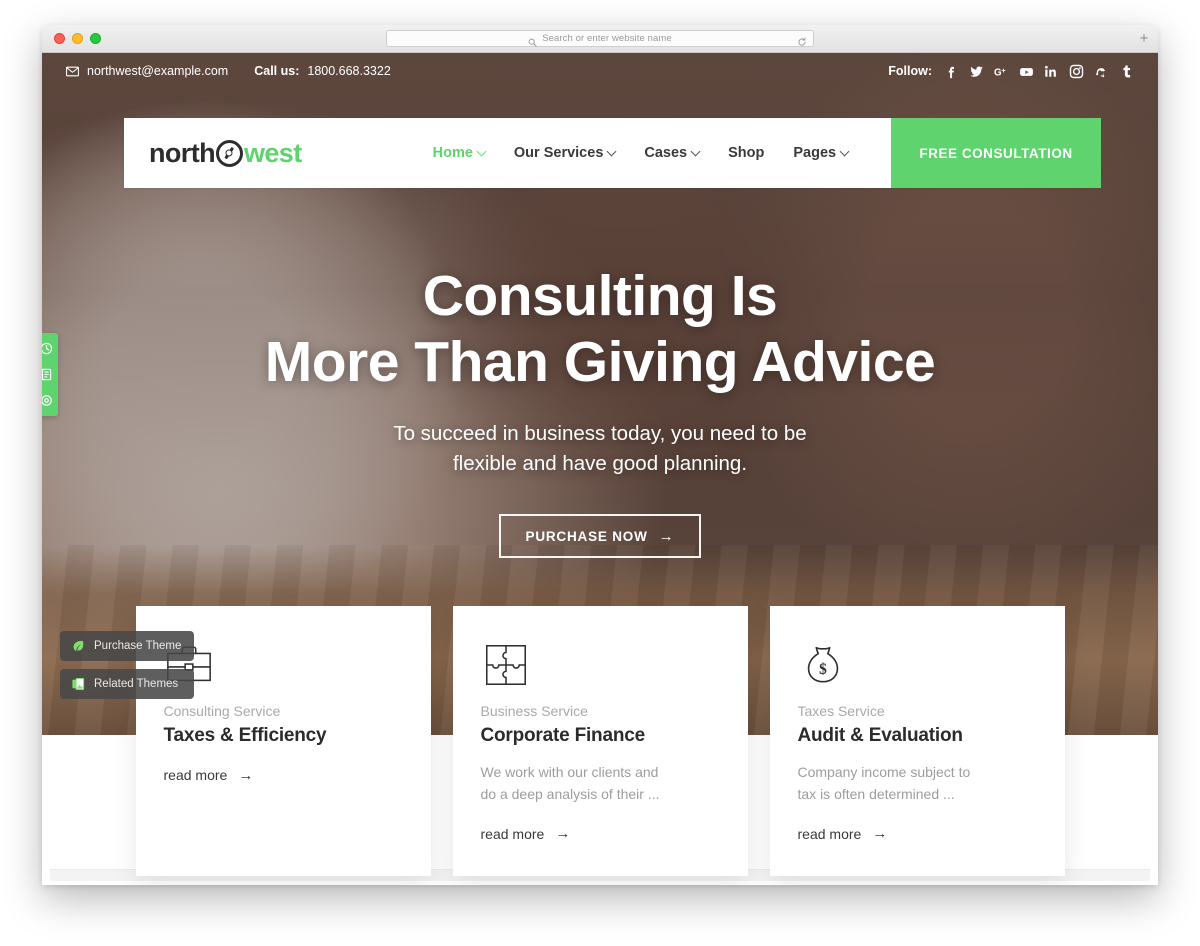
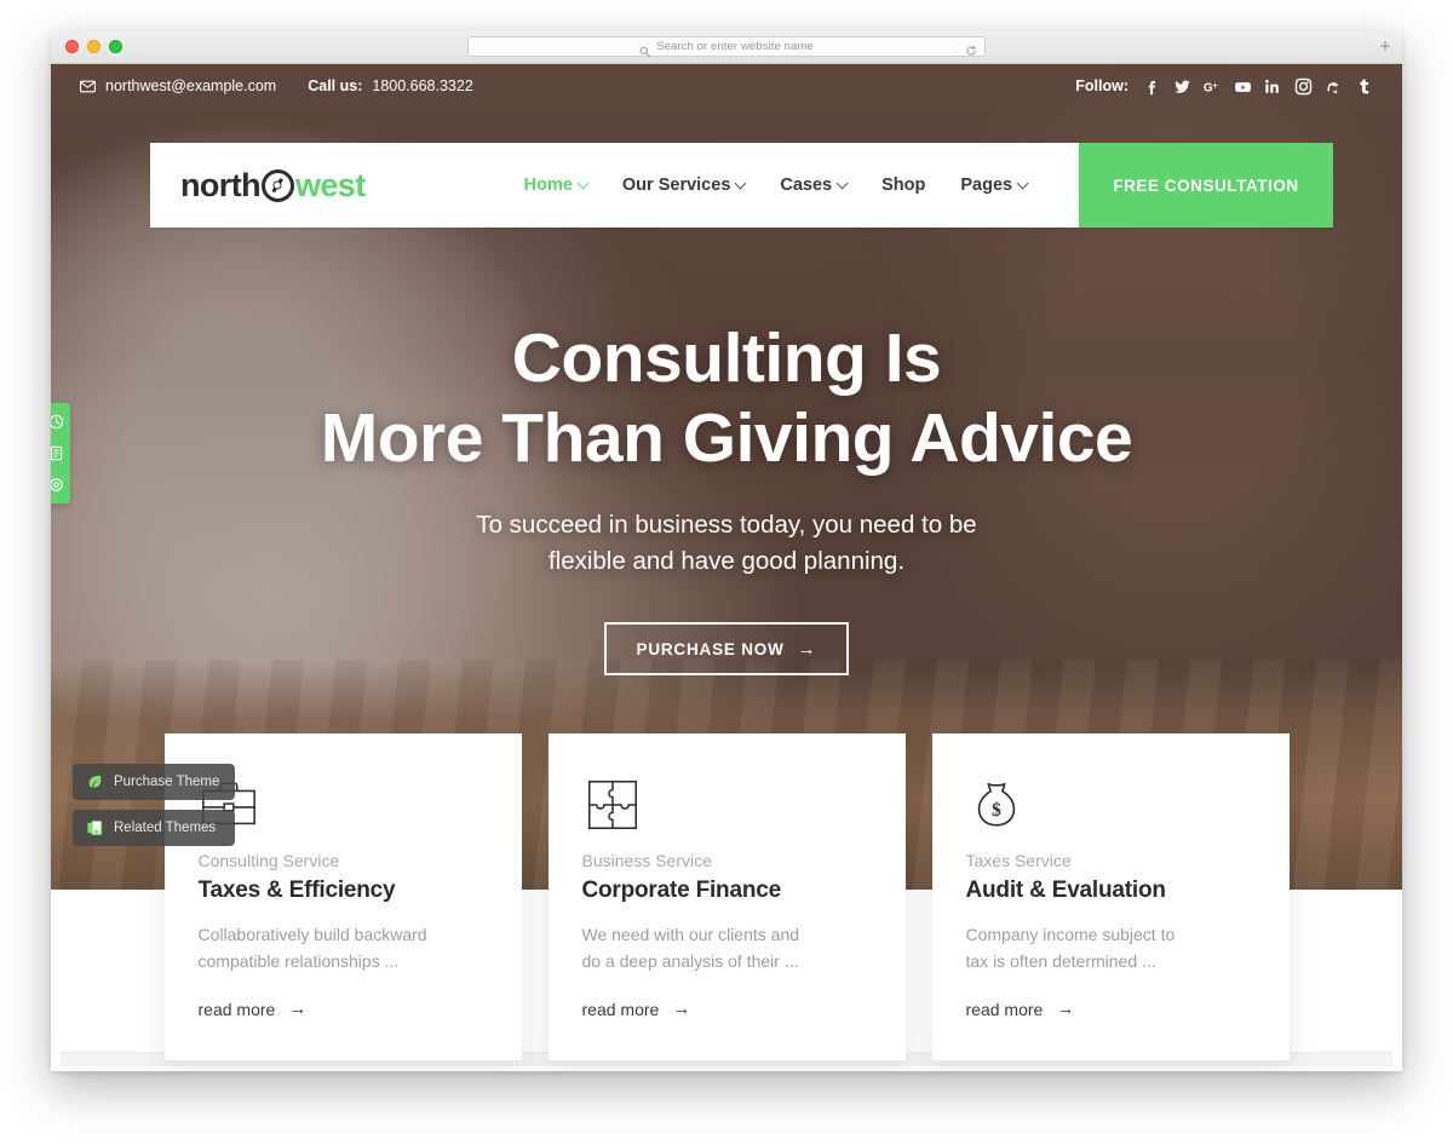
  Search or enter website name
  +
  northwest@example.com
  Call us:
  1800.668.3322
  Follow:
  G
  +
  north
  west
  Home
  Our Services
  Cases
  Shop
  Pages
  FREE CONSULTATION
  Consulting Is
  More Than Giving Advice
  To succeed in business today, you need to be
  flexible and have good planning.
  PURCHASE NOW
  →
  Consulting Service
  Taxes & Efficiency
+ Collaboratively build backward
+ compatible relationships ...
  read more
  →
  Business Service
  Corporate Finance
- We work with our clients and
+ We need with our clients and
  do a deep analysis of their ...
  read more
  →
  $
  Taxes Service
  Audit & Evaluation
  Company income subject to
  tax is often determined ...
  read more
  →
  Purchase Theme
  Related Themes
